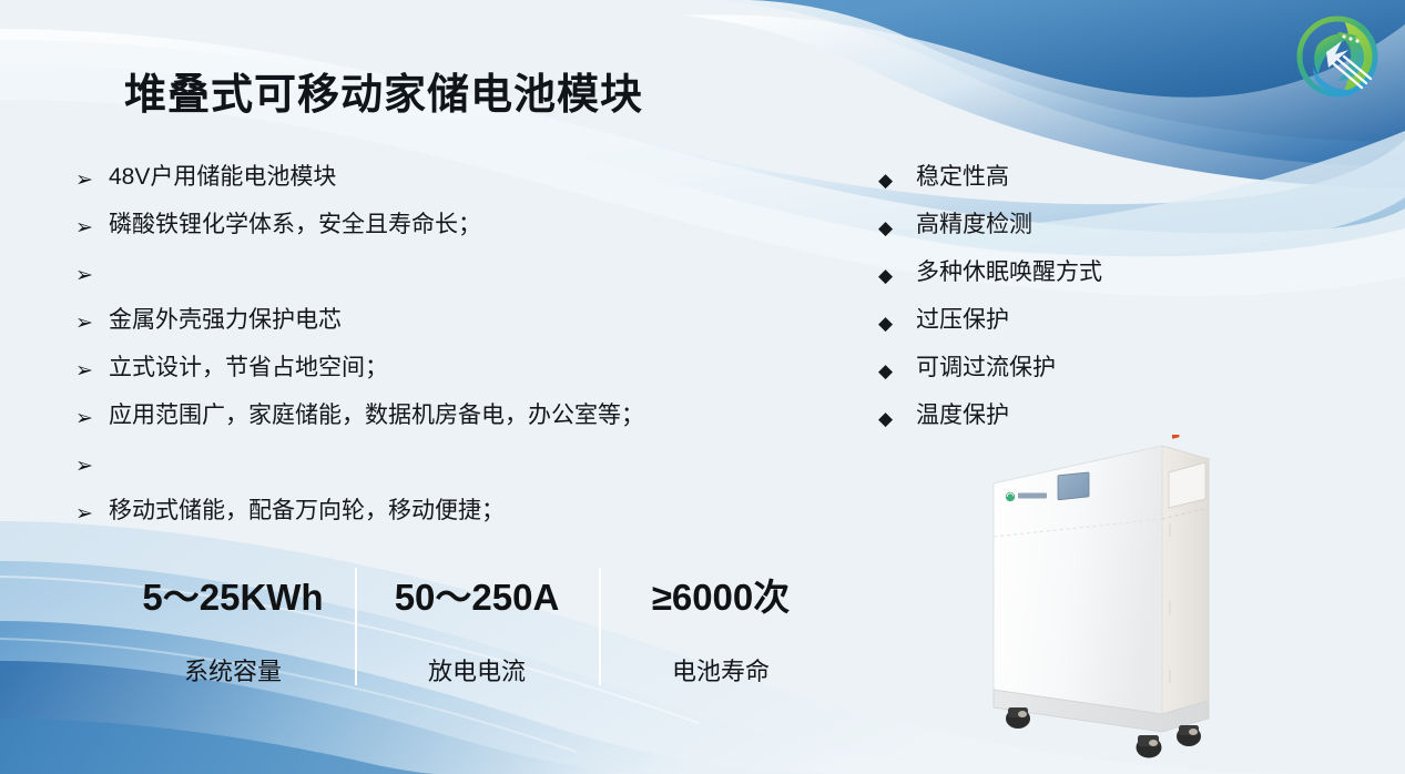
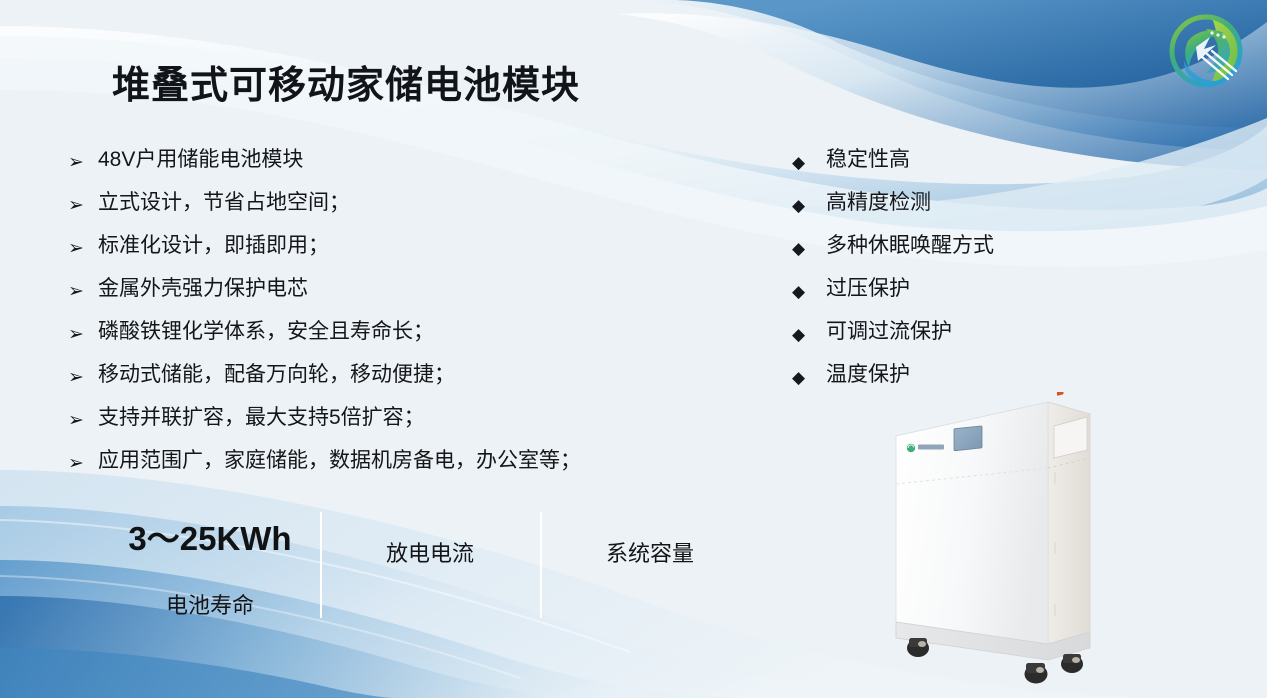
  堆叠式可移动家储电池模块
  ➢
  48V户用储能电池模块
  ➢
- 磷酸铁锂化学体系，安全且寿命长；
+ 立式设计，节省占地空间；
  ➢
+ 标准化设计，即插即用；
  ➢
  金属外壳强力保护电芯
  ➢
- 立式设计，节省占地空间；
+ 磷酸铁锂化学体系，安全且寿命长；
  ➢
- 应用范围广，家庭储能，数据机房备电，办公室等；
+ 移动式储能，配备万向轮，移动便捷；
  ➢
+ 支持并联扩容，最大支持5倍扩容；
  ➢
- 移动式储能，配备万向轮，移动便捷；
+ 应用范围广，家庭储能，数据机房备电，办公室等；
  ◆
  稳定性高
  ◆
  高精度检测
  ◆
  多种休眠唤醒方式
  ◆
  过压保护
  ◆
  可调过流保护
  ◆
  温度保护
- 5～25KWh
+ 3～25KWh
- 系统容量
+ 电池寿命
- 50～250A
  放电电流
- ≥6000次
- 电池寿命
+ 系统容量
